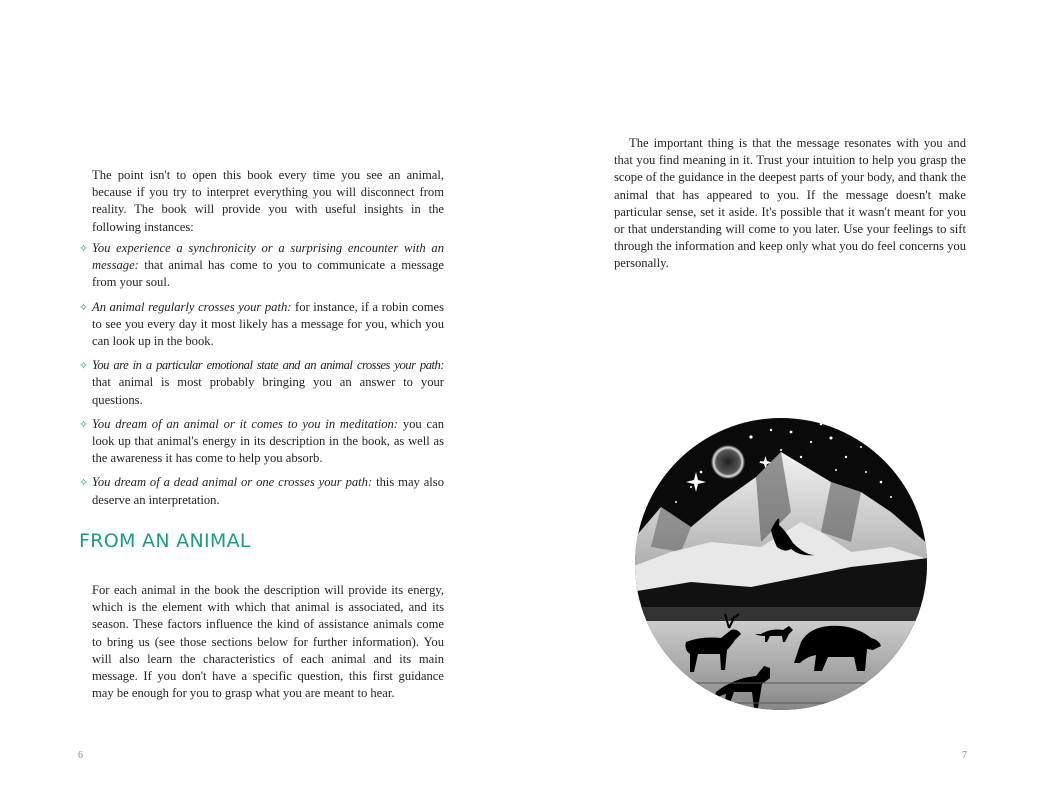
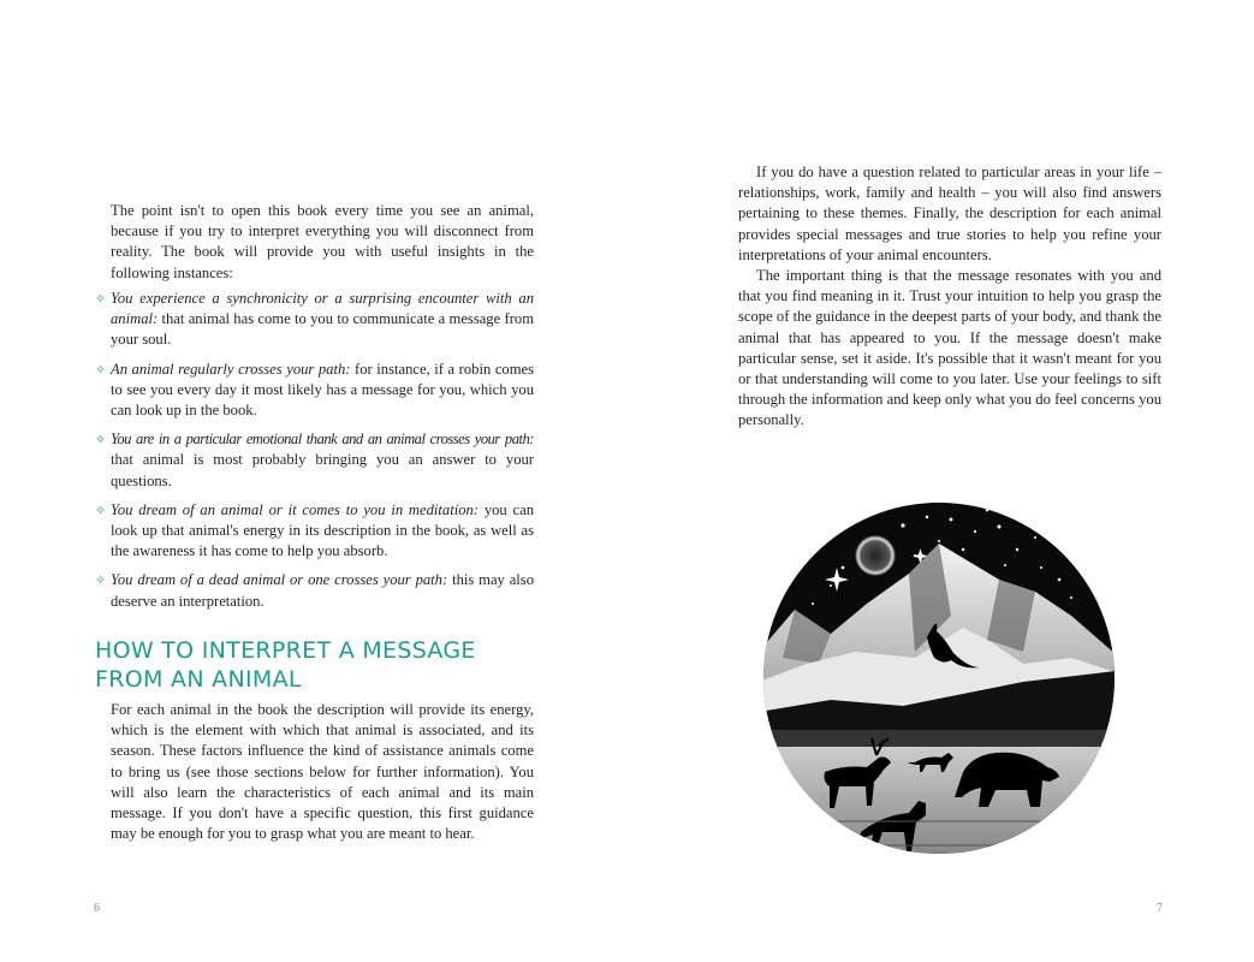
  The point isn't to open this book every time you see an animal, because if you try to interpret everything you will disconnect from reality. The book will provide you with useful insights in the following instances:
  ✧
- You experience a synchronicity or a surprising encounter with an message: that animal has come to you to communicate a message from your soul.
+ You experience a synchronicity or a surprising encounter with an animal: that animal has come to you to communicate a message from your soul.
  ✧
  An animal regularly crosses your path: for instance, if a robin comes to see you every day it most likely has a message for you, which you can look up in the book.
  ✧
- You are in a particular emotional state and an animal crosses your path: that animal is most probably bringing you an answer to your questions.
+ You are in a particular emotional thank and an animal crosses your path: that animal is most probably bringing you an answer to your questions.
  ✧
  You dream of an animal or it comes to you in meditation: you can look up that animal's energy in its description in the book, as well as the awareness it has come to help you absorb.
  ✧
  You dream of a dead animal or one crosses your path: this may also deserve an interpretation.
+ HOW TO INTERPRET A MESSAGE
  FROM AN ANIMAL
  For each animal in the book the description will provide its energy, which is the element with which that animal is associated, and its season. These factors influence the kind of assistance animals come to bring us (see those sections below for further information). You will also learn the characteristics of each animal and its main message. If you don't have a specific question, this first guidance may be enough for you to grasp what you are meant to hear.
  6
+ If you do have a question related to particular areas in your life – relationships, work, family and health – you will also find answers pertaining to these themes. Finally, the description for each animal provides special messages and true stories to help you refine your interpretations of your animal encounters.
  The important thing is that the message resonates with you and that you find meaning in it. Trust your intuition to help you grasp the scope of the guidance in the deepest parts of your body, and thank the animal that has appeared to you. If the message doesn't make particular sense, set it aside. It's possible that it wasn't meant for you or that understanding will come to you later. Use your feelings to sift through the information and keep only what you do feel concerns you personally.
  7
